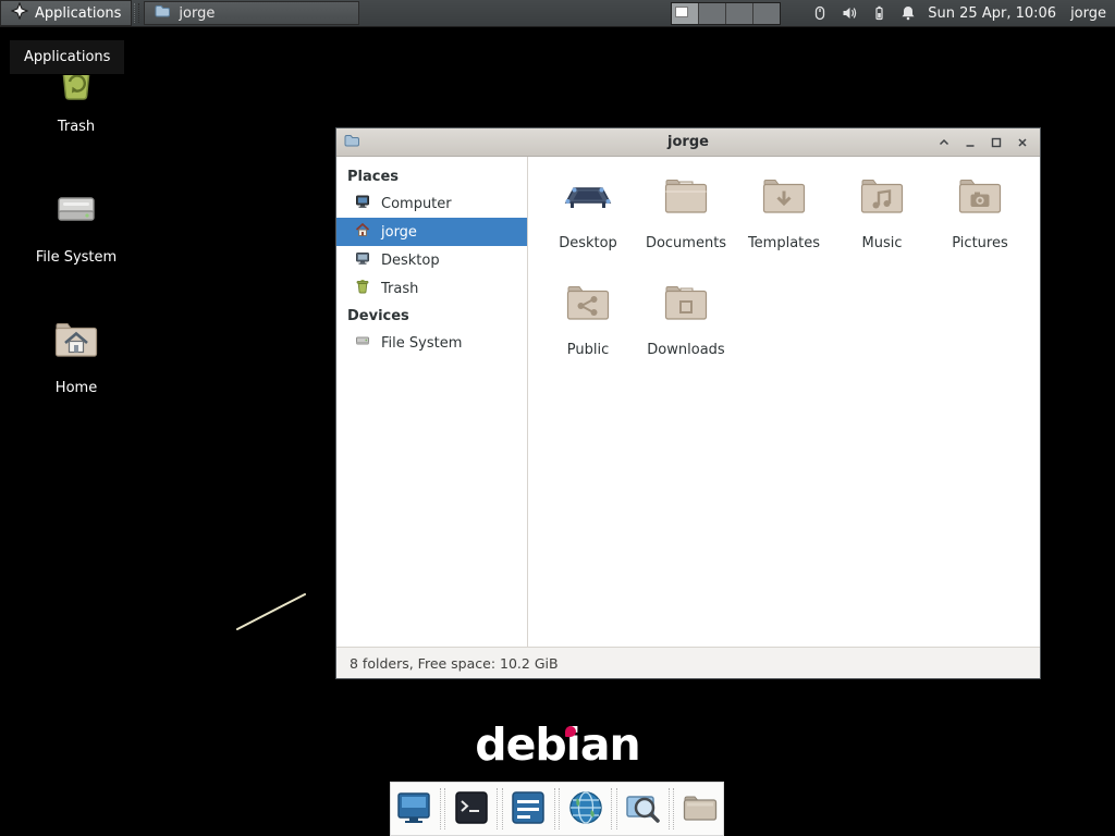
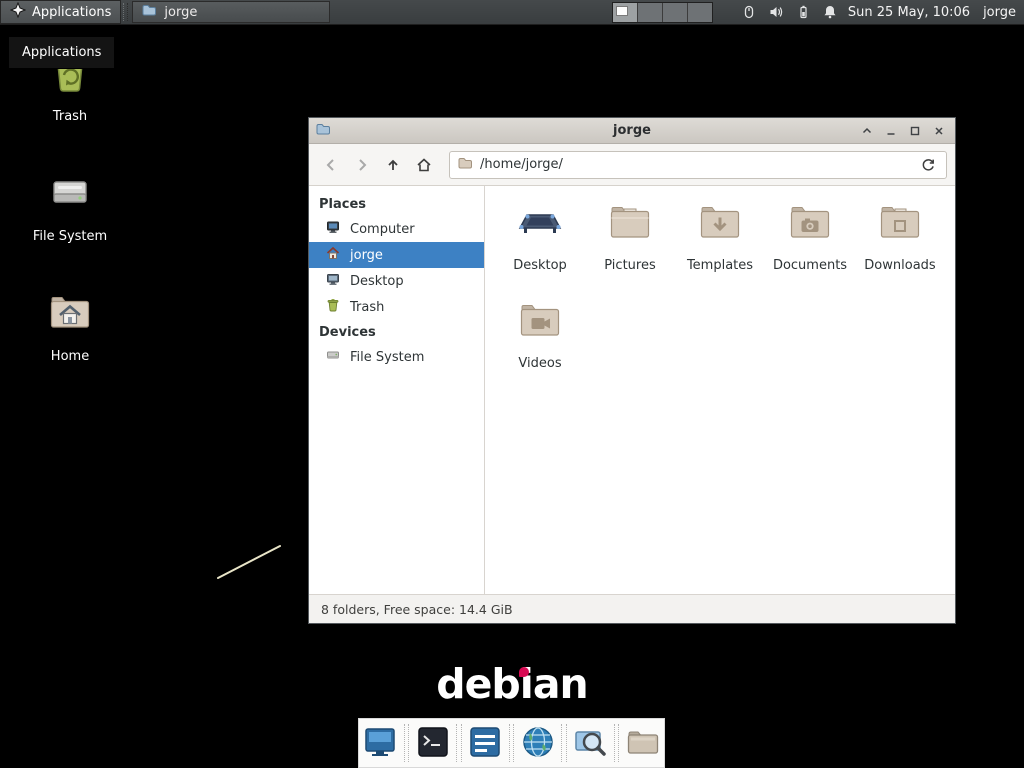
  Applications
  jorge
- Sun 25 Apr, 10:06
+ Sun 25 May, 10:06
  jorge
  Applications
  Trash
  File System
  Home
  jorge
+ /home/jorge/
  Places
  Computer
  jorge
  Desktop
  Trash
  Devices
  File System
  Desktop
- Documents
+ Pictures
  Templates
- Music
- Pictures
+ Documents
- Public
  Downloads
+ Videos
- 8 folders, Free space: 10.2 GiB
+ 8 folders, Free space: 14.4 GiB
  debian
